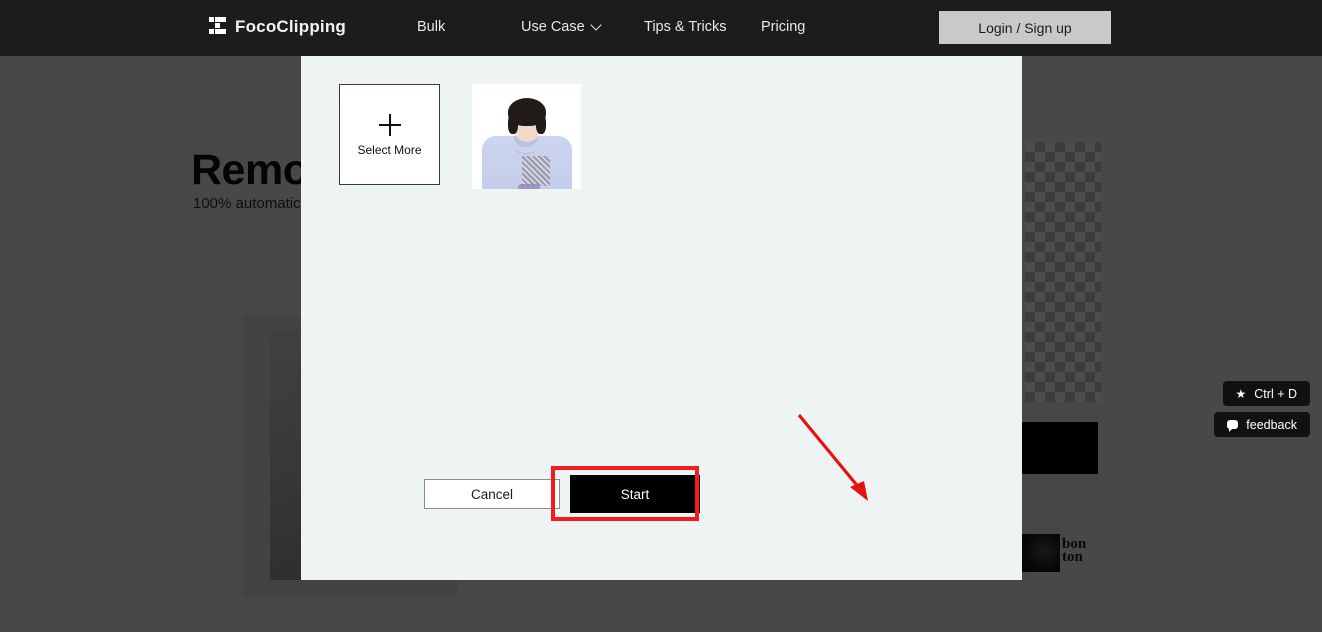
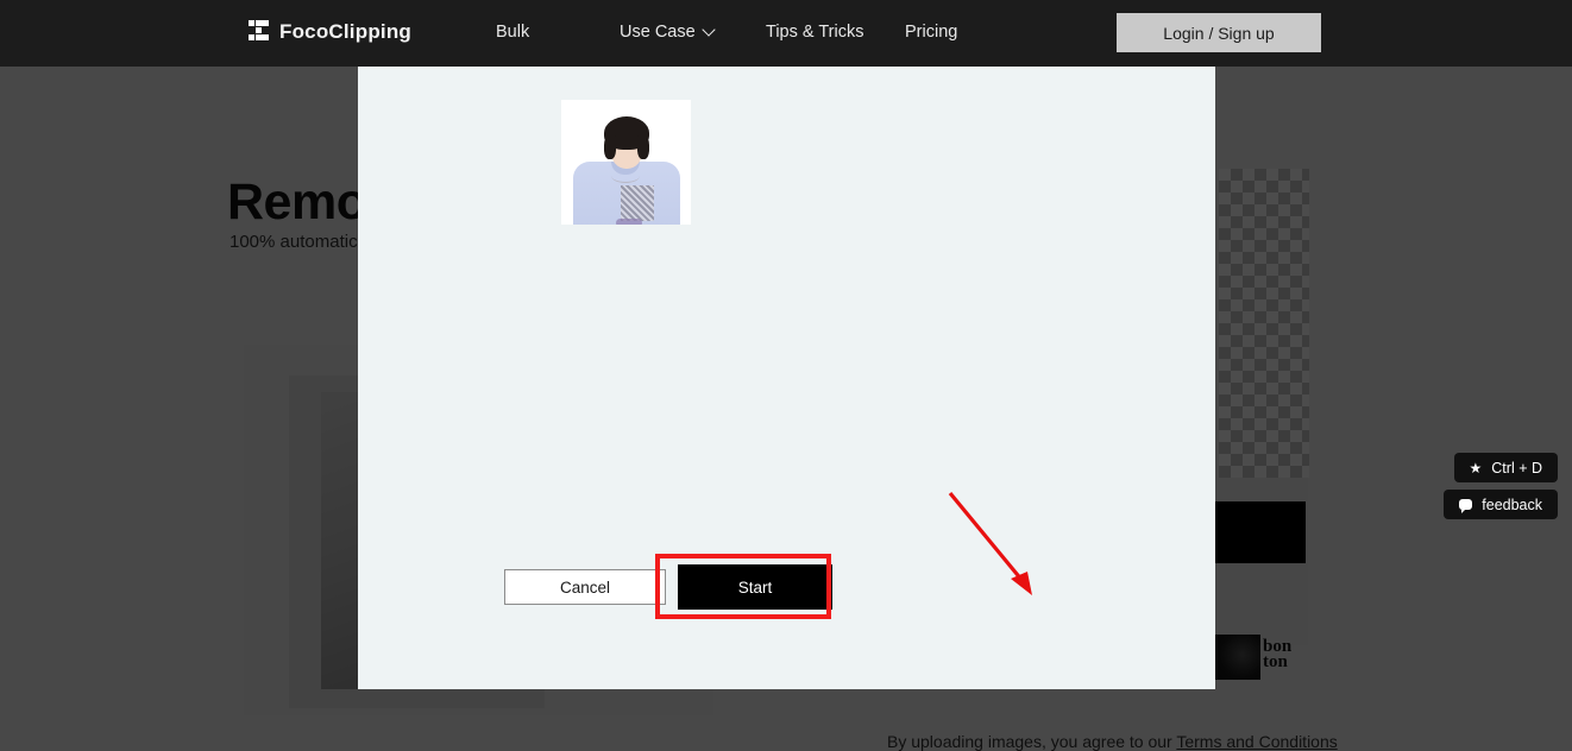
  100% automatic
  bon
  ton
+ By uploading images, you agree to our Terms and Conditions
  FocoClipping
  Bulk
  Use Case
  Tips & Tricks
  Pricing
  Login / Sign up
- Select More
  Cancel
  Start
  ★
  Ctrl + D
  feedback
